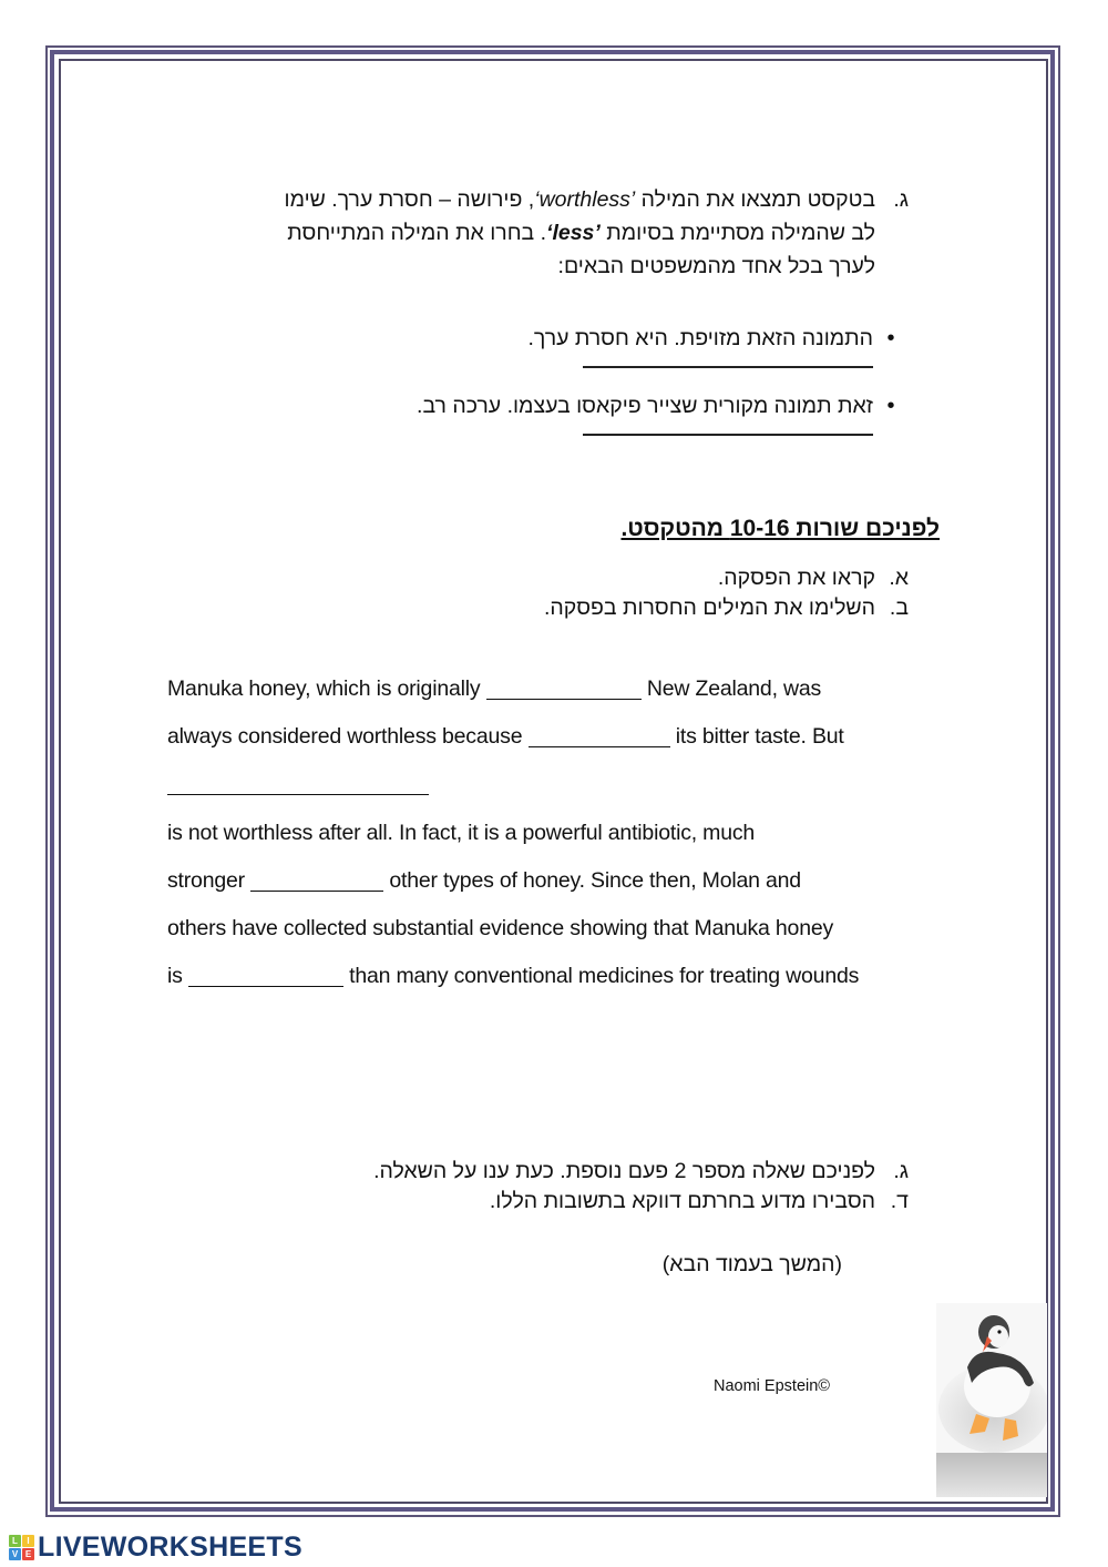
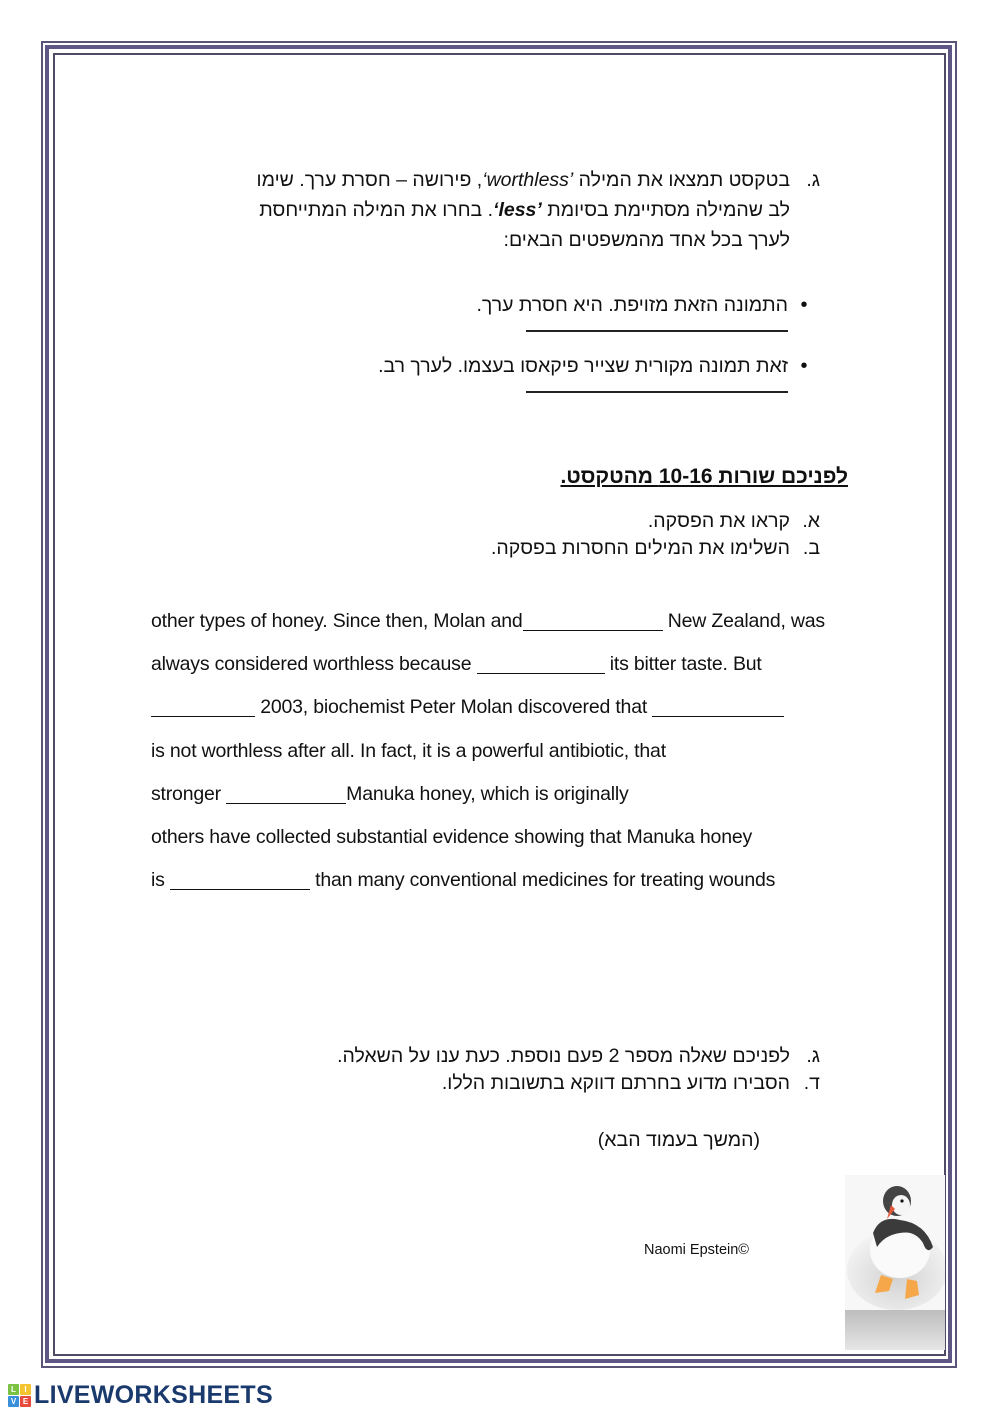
  ג.
  בטקסט תמצאו את המילה ‘worthless’, פירושה – חסרת ערך. שימו
  לב שהמילה מסתיימת בסיומת ‘less’. בחרו את המילה המתייחסת
  לערך בכל אחד מהמשפטים הבאים:
  •
  התמונה הזאת מזויפת. היא חסרת ערך.
  •
- זאת תמונה מקורית שצייר פיקאסו בעצמו. ערכה רב.
+ זאת תמונה מקורית שצייר פיקאסו בעצמו. לערך רב.
  לפניכם שורות 10-16 מהטקסט.
  א.
  קראו את הפסקה.
  ב.
  השלימו את המילים החסרות בפסקה.
- Manuka honey, which is originally New Zealand, was
+ other types of honey. Since then, Molan and New Zealand, was
  always considered worthless because its bitter taste. But
+ 2003, biochemist Peter Molan discovered that
- is not worthless after all. In fact, it is a powerful antibiotic, much
+ is not worthless after all. In fact, it is a powerful antibiotic, that
- stronger other types of honey. Since then, Molan and
+ stronger Manuka honey, which is originally
  others have collected substantial evidence showing that Manuka honey
  is than many conventional medicines for treating wounds
  ג.
  לפניכם שאלה מספר 2 פעם נוספת. כעת ענו על השאלה.
  ד.
  הסבירו מדוע בחרתם דווקא בתשובות הללו.
  (המשך בעמוד הבא)
  Naomi Epstein©
  L
  I
  V
  E
  LIVEWORKSHEETS
